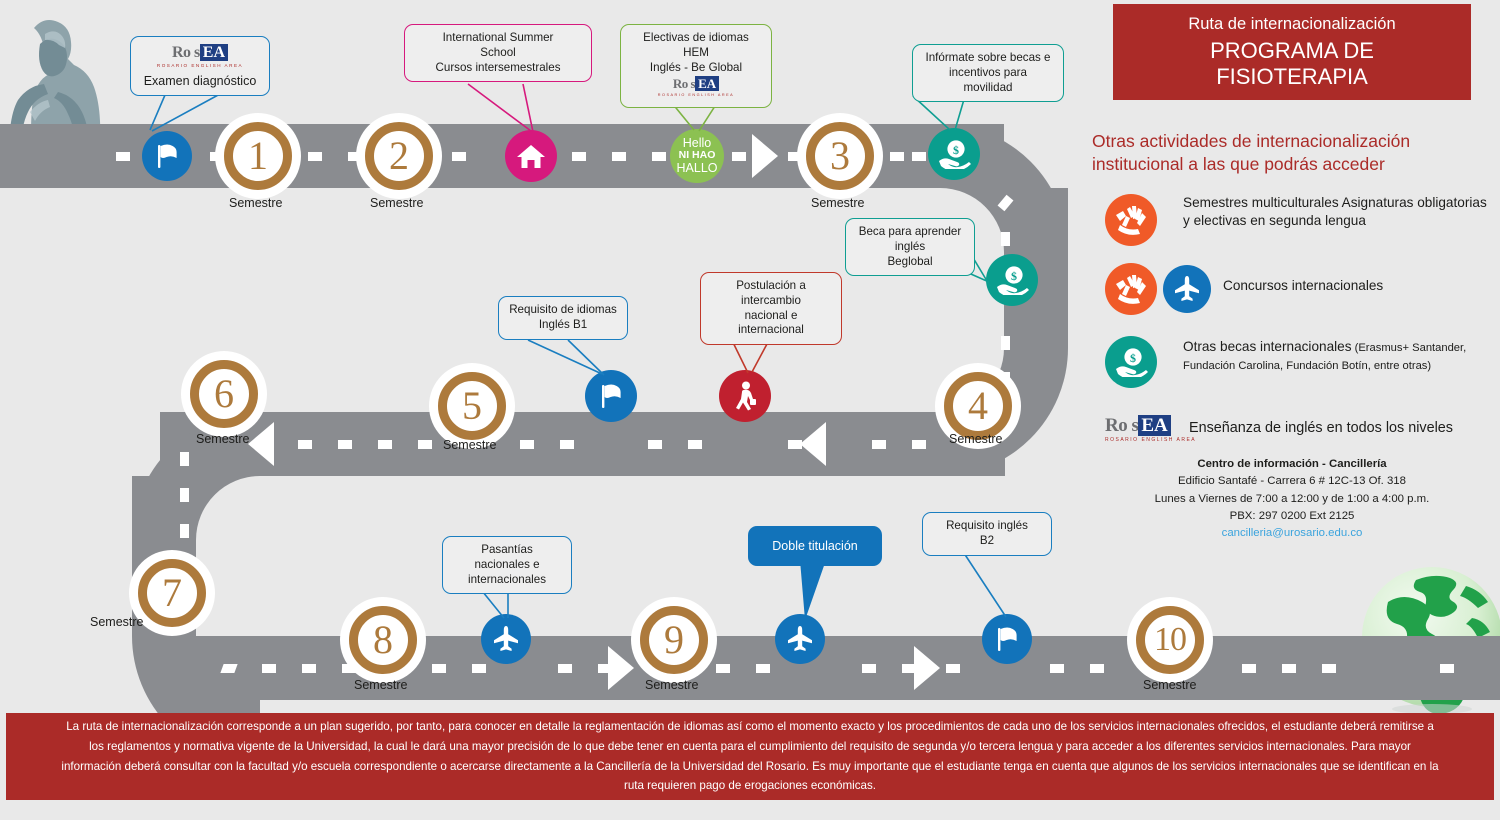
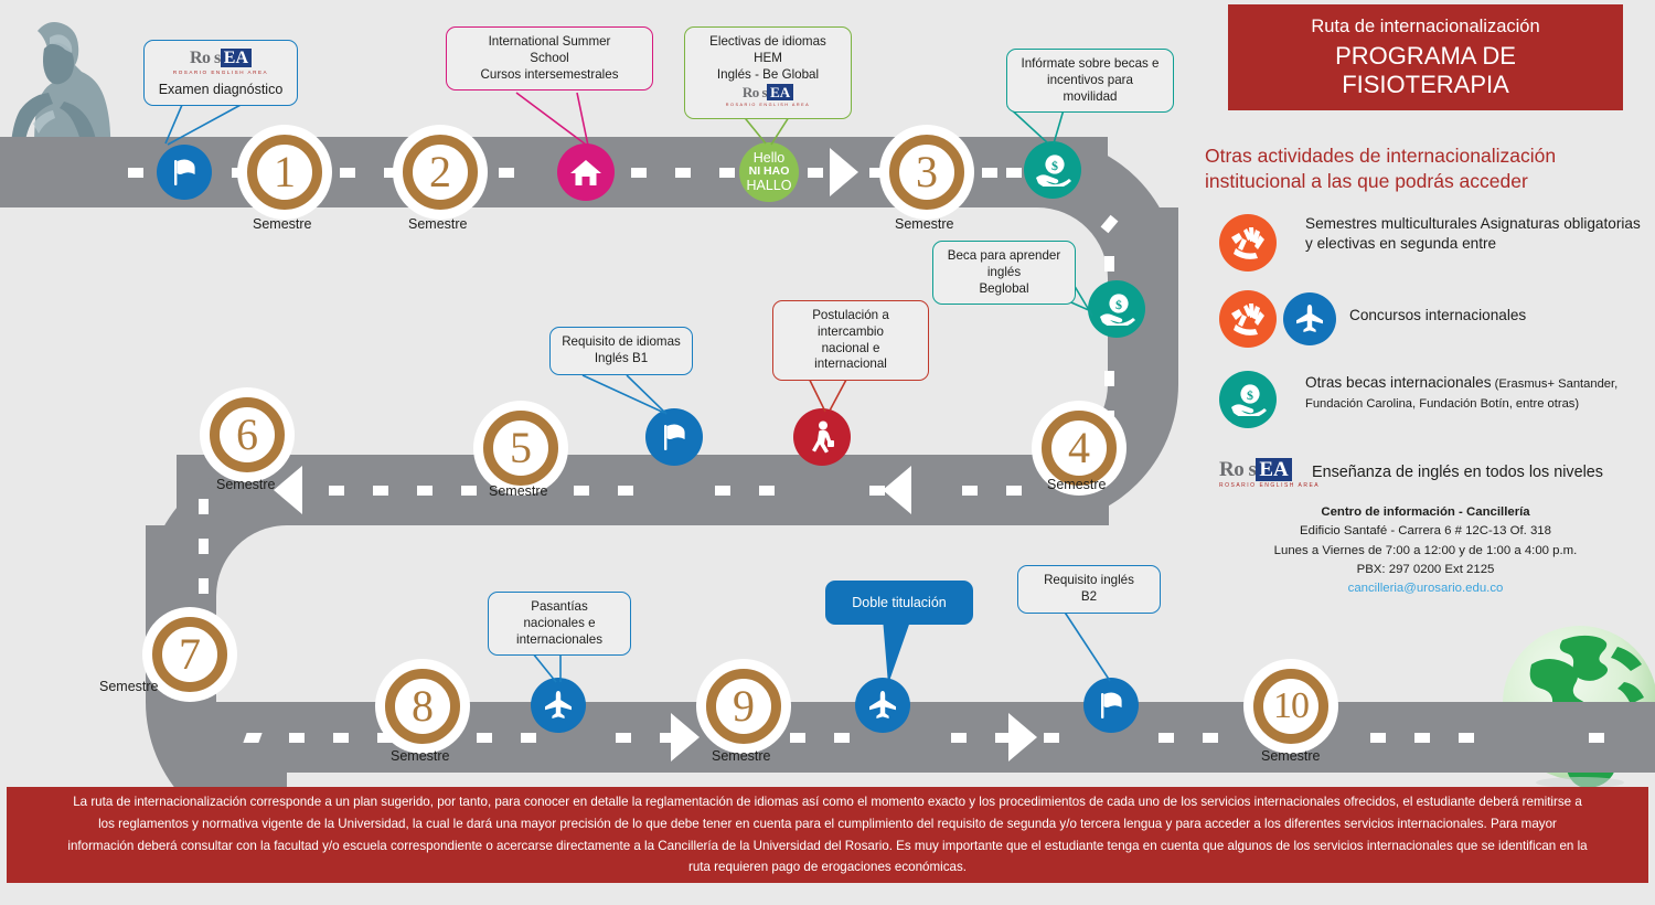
  Hello
  NI HAO
  HALLO
  $
  $
  1
  Semestre
  2
  Semestre
  3
  Semestre
  4
  Semestre
  5
  Semestre
  6
  Semestre
  7
  Semestre
  8
  Semestre
  9
  Semestre
  10
  Semestre
  Ro s EA
  Examen diagnóstico
  International Summer
  School
  Cursos intersemestrales
  Electivas de idiomas HEM
  Inglés - Be Global
  Ro s EA
  Infórmate sobre becas e
  incentivos para movilidad
  Beca para aprender inglés
  Beglobal
  Requisito de idiomas
  Inglés B1
  Postulación a intercambio
  nacional e internacional
  Pasantías nacionales e
  internacionales
  Doble titulación
  Requisito inglés
  B2
  Ruta de internacionalización
  PROGRAMA DE
  FISIOTERAPIA
  Otras actividades de internacionalización institucional a las que podrás acceder
- Semestres multiculturales Asignaturas obligatorias y electivas en segunda lengua
+ Semestres multiculturales Asignaturas obligatorias y electivas en segunda entre
  Concursos internacionales
  $
  Otras becas internacionales (Erasmus+ Santander, Fundación Carolina, Fundación Botín, entre otras)
  Ro s EA
  Enseñanza de inglés en todos los niveles
  Centro de información - Cancillería
  Edificio Santafé - Carrera 6 # 12C-13 Of. 318
  Lunes a Viernes de 7:00 a 12:00 y de 1:00 a 4:00 p.m.
  PBX: 297 0200 Ext 2125
  cancilleria@urosario.edu.co
  La ruta de internacionalización corresponde a un plan sugerido, por tanto, para conocer en detalle la reglamentación de idiomas así como el momento exacto y los procedimientos de cada uno de los servicios internacionales ofrecidos, el estudiante deberá remitirse a los reglamentos y normativa vigente de la Universidad, la cual le dará una mayor precisión de lo que debe tener en cuenta para el cumplimiento del requisito de segunda y/o tercera lengua y para acceder a los diferentes servicios internacionales. Para mayor información deberá consultar con la facultad y/o escuela correspondiente o acercarse directamente a la Cancillería de la Universidad del Rosario. Es muy importante que el estudiante tenga en cuenta que algunos de los servicios internacionales que se identifican en la ruta requieren pago de erogaciones económicas.
